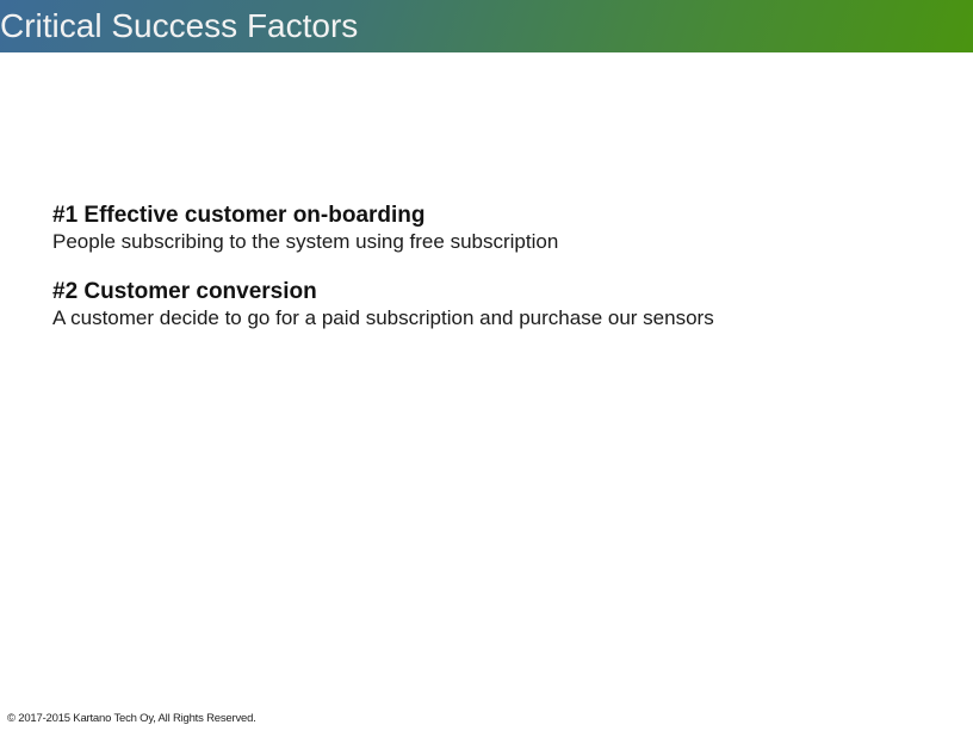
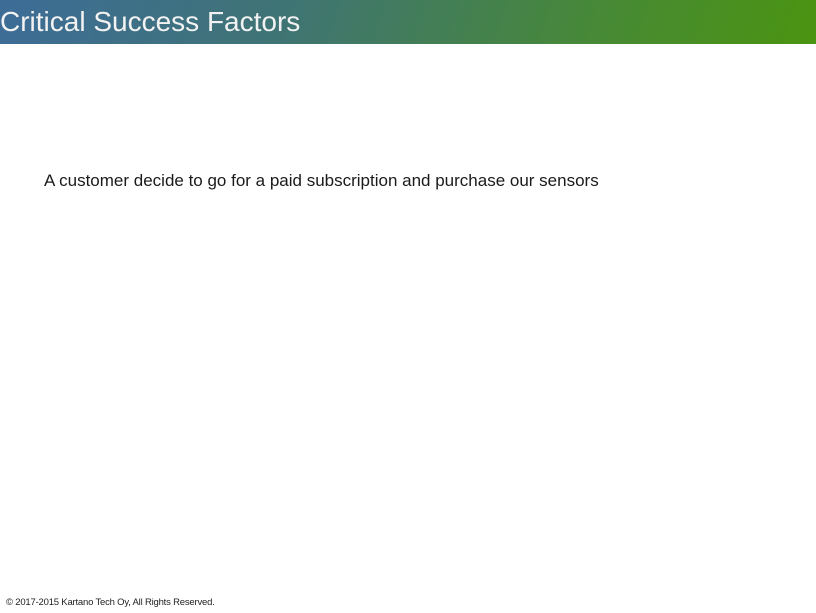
  Critical Success Factors
- #1 Effective customer on-boarding
- People subscribing to the system using free subscription
- #2 Customer conversion
  A customer decide to go for a paid subscription and purchase our sensors
  © 2017-2015 Kartano Tech Oy, All Rights Reserved.
